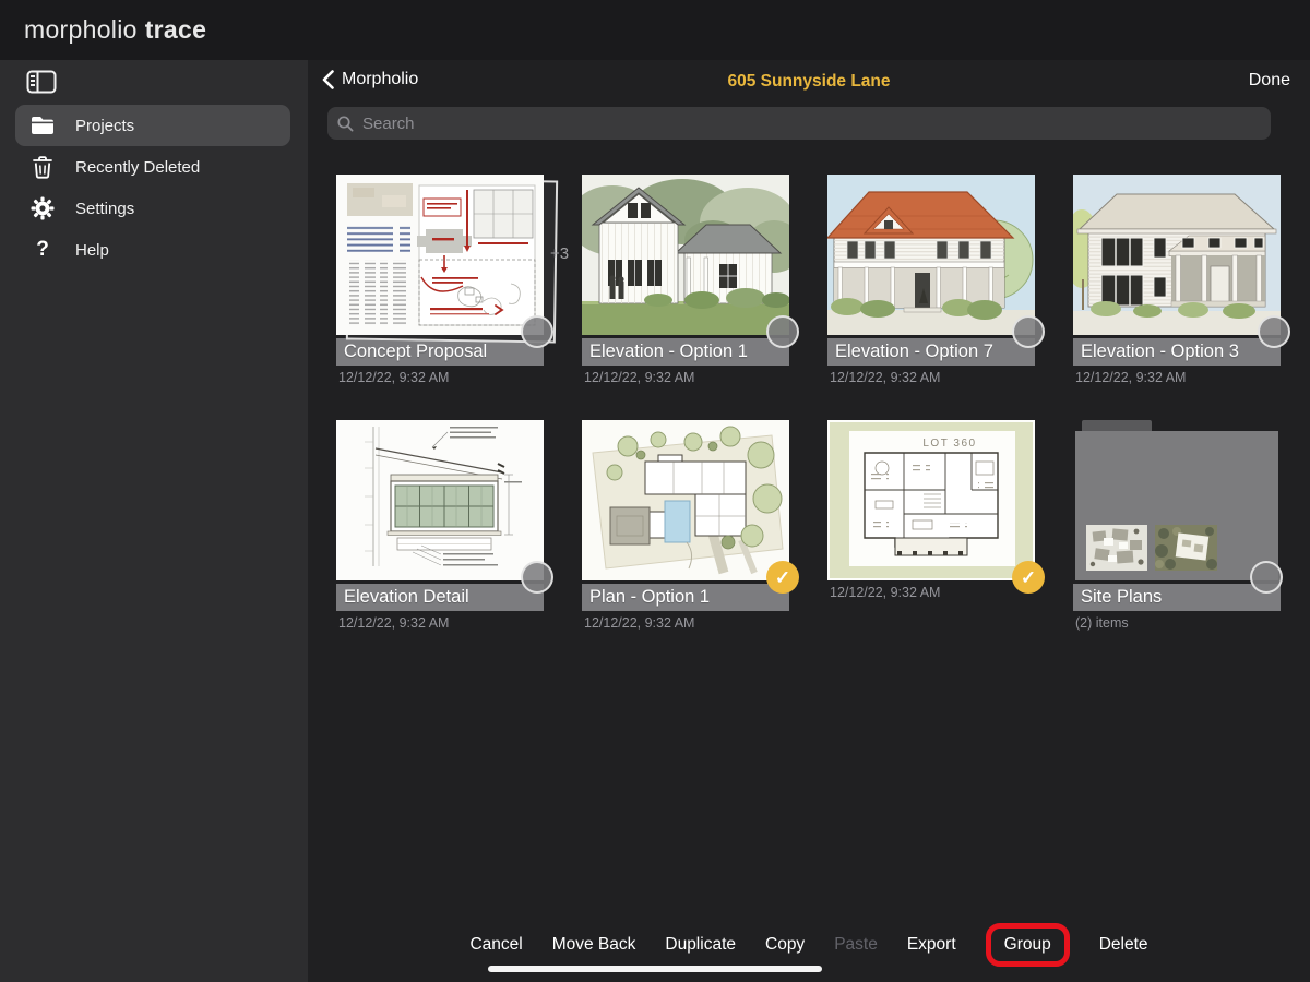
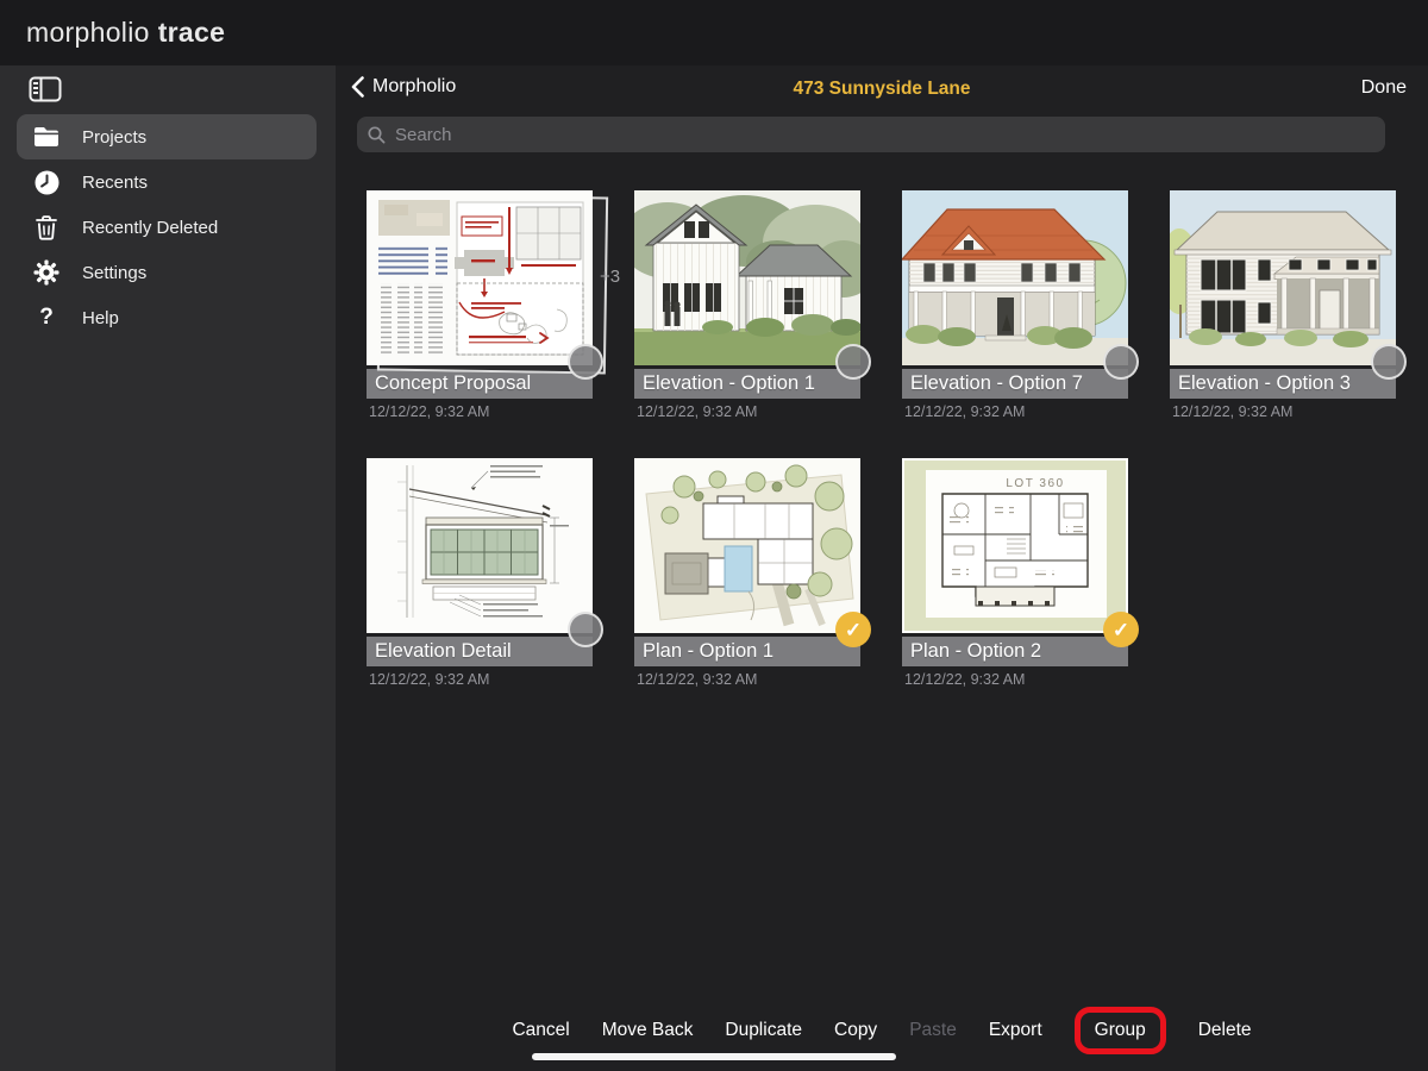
  morpholio trace
  Projects
+ Recents
  Recently Deleted
  Settings
  ?
  Help
  Morpholio
- 605 Sunnyside Lane
+ 473 Sunnyside Lane
  Done
  Search
  +3
  Concept Proposal
  12/12/22, 9:32 AM
  Elevation - Option 1
  12/12/22, 9:32 AM
  Elevation - Option 7
  12/12/22, 9:32 AM
  Elevation - Option 3
  12/12/22, 9:32 AM
  Elevation Detail
  12/12/22, 9:32 AM
  ✓
  Plan - Option 1
  12/12/22, 9:32 AM
  LOT 360
  ✓
+ Plan - Option 2
  12/12/22, 9:32 AM
- Site Plans
- (2) items
  Cancel
  Move Back
  Duplicate
  Copy
  Paste
  Export
  Group
  Delete
